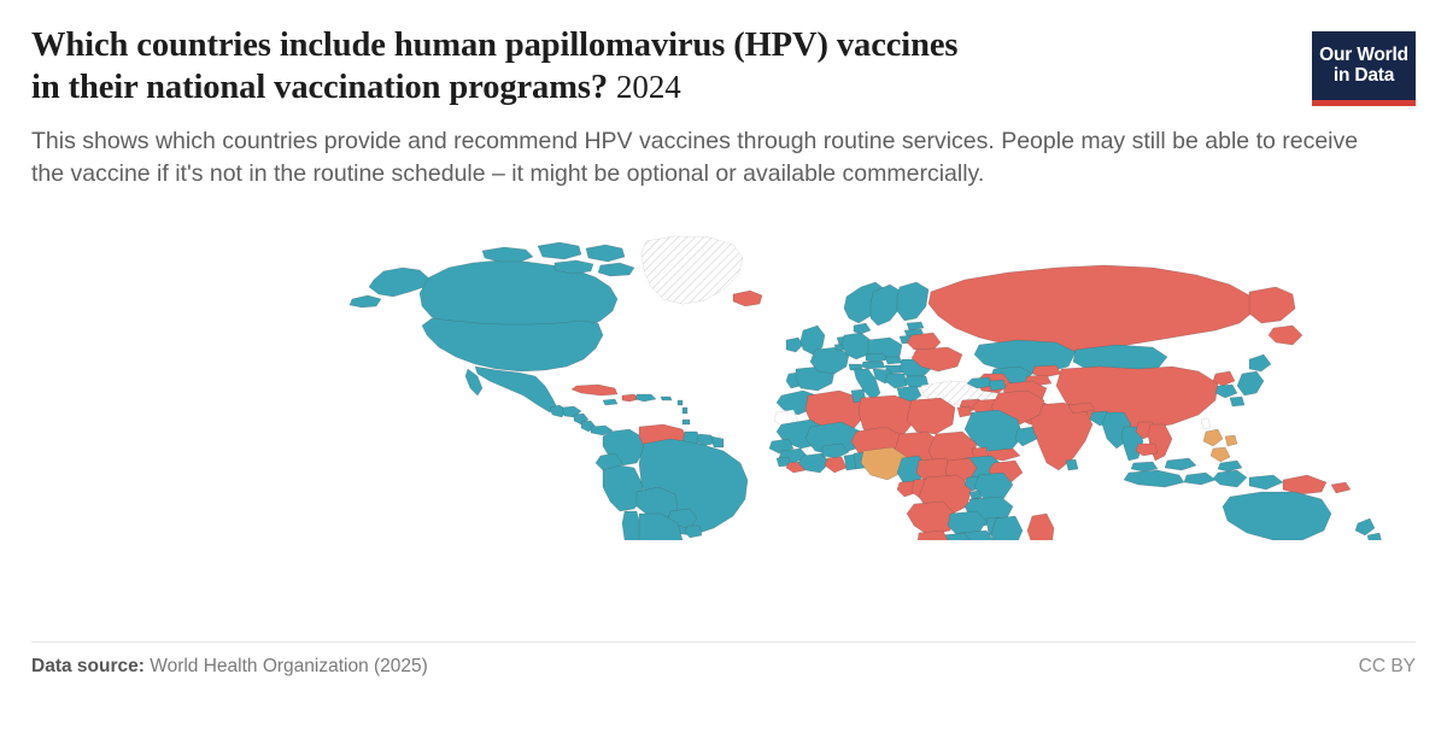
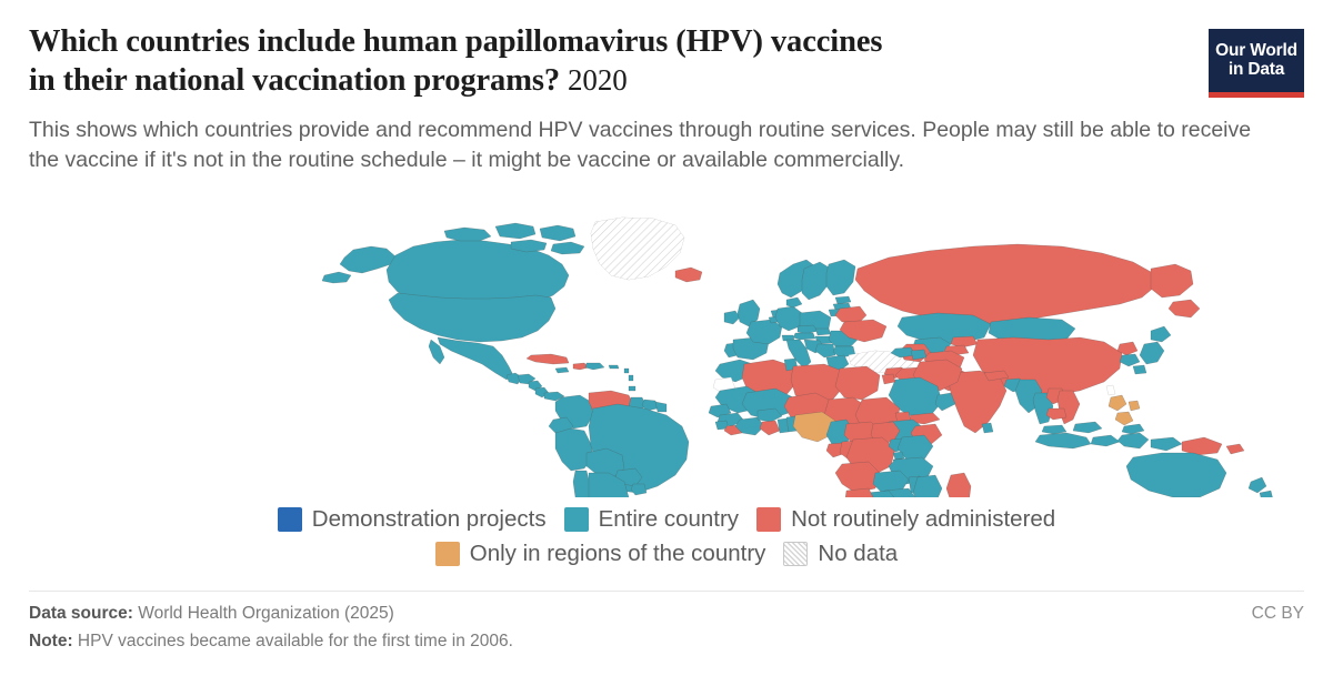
  Which countries include human papillomavirus (HPV) vaccines
- in their national vaccination programs? 2024
+ in their national vaccination programs? 2020
  Our World
  in Data
- This shows which countries provide and recommend HPV vaccines through routine services. People may still be able to receive the vaccine if it's not in the routine schedule – it might be optional or available commercially.
+ This shows which countries provide and recommend HPV vaccines through routine services. People may still be able to receive the vaccine if it's not in the routine schedule – it might be vaccine or available commercially.
+ Demonstration projects
+ Entire country
+ Not routinely administered
+ Only in regions of the country
+ No data
  Data source: World Health Organization (2025)
  CC BY
+ Note: HPV vaccines became available for the first time in 2006.
